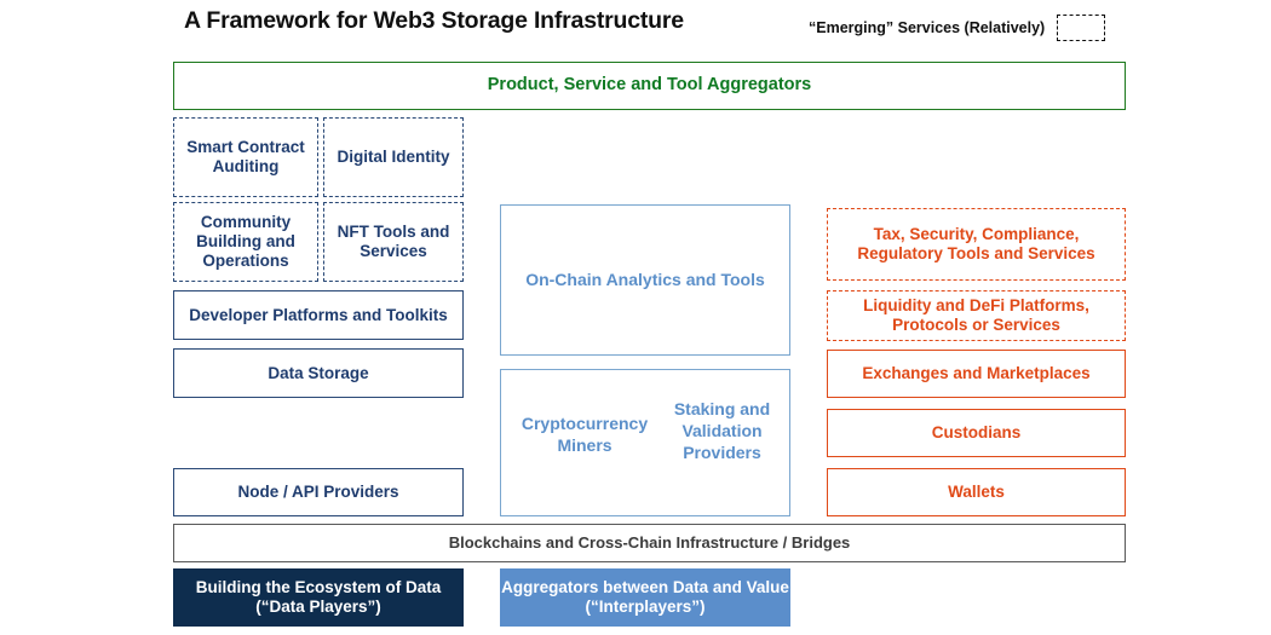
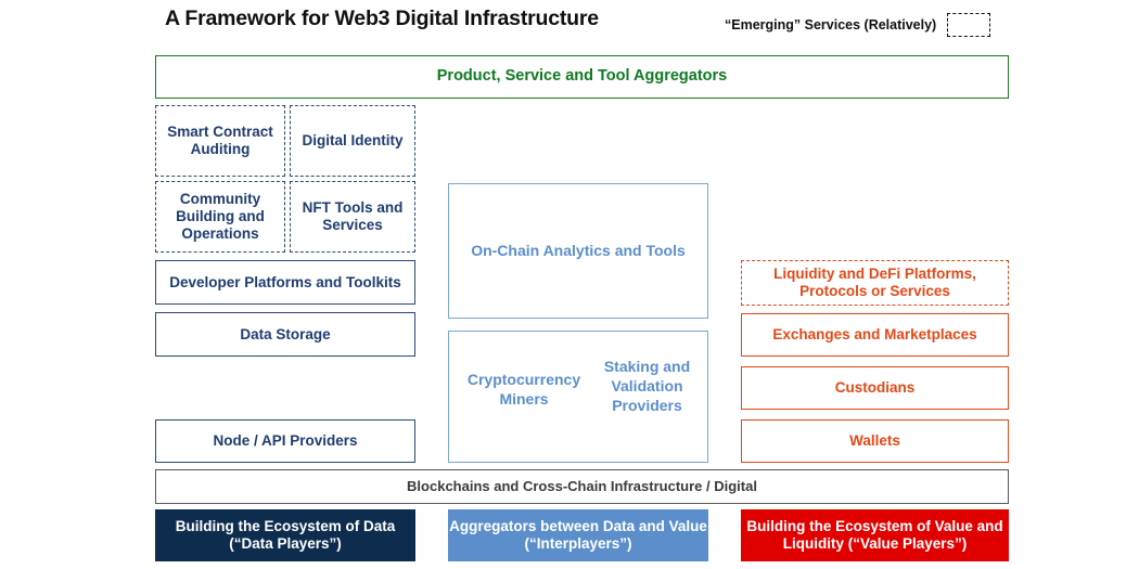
- A Framework for Web3 Storage Infrastructure
+ A Framework for Web3 Digital Infrastructure
  “Emerging” Services (Relatively)
  Product, Service and Tool Aggregators
  Smart Contract Auditing
  Digital Identity
  Community Building and Operations
  NFT Tools and Services
  Developer Platforms and Toolkits
  Data Storage
  Node / API Providers
  On-Chain Analytics and Tools
  Cryptocurrency Miners
  Staking and Validation Providers
- Tax, Security, Compliance, Regulatory Tools and Services
  Liquidity and DeFi Platforms, Protocols or Services
  Exchanges and Marketplaces
  Custodians
  Wallets
- Blockchains and Cross-Chain Infrastructure / Bridges
+ Blockchains and Cross-Chain Infrastructure / Digital
  Building the Ecosystem of Data (“Data Players”)
  Aggregators between Data and Value (“Interplayers”)
+ Building the Ecosystem of Value and Liquidity (“Value Players”)
